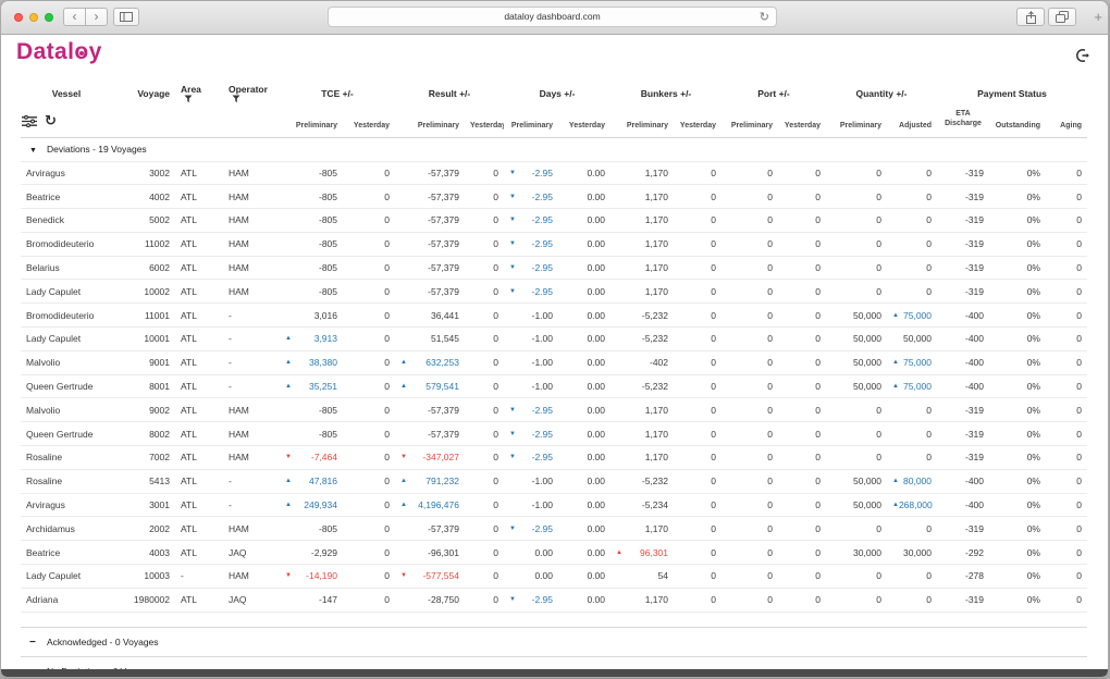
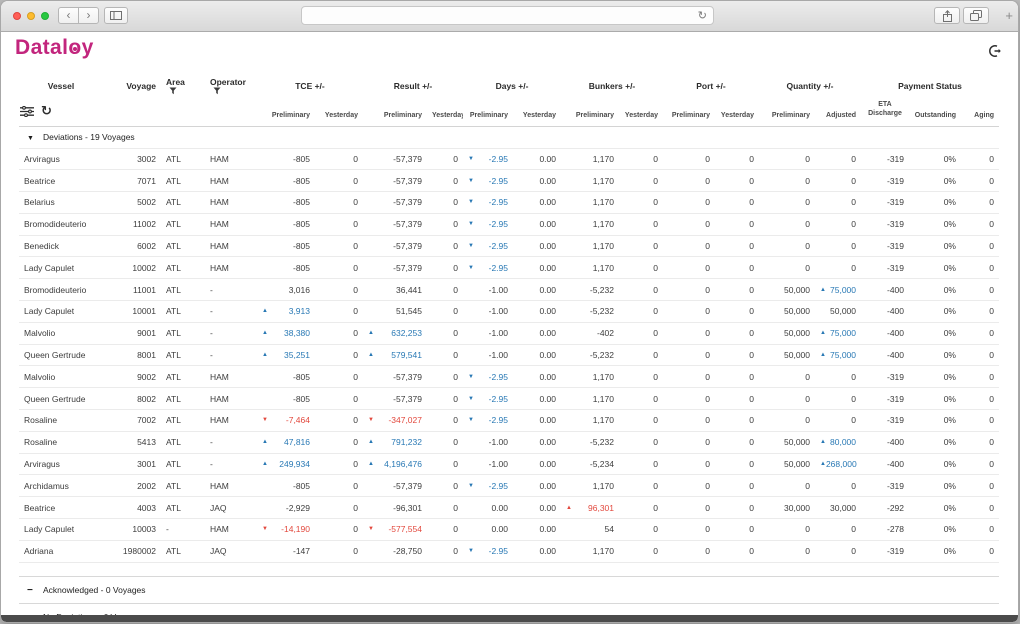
  ‹
  ›
- dataloy dashboard.com
  ↻
  +
  Dataloy
  Vessel	Voyage	Area	Operator	TCE +/-	Result +/-	Days +/-	Bunkers +/-	Port +/-	Quantity +/-	Payment Status
  Deviations - 19 Voyages
  Arviragus	3002	ATL	HAM	-805	0	-57,379	0	-2.95	0.00	1,170	0	0	0	0	0	-319	0%	0
- Beatrice	4002	ATL	HAM	-805	0	-57,379	0	-2.95	0.00	1,170	0	0	0	0	0	-319	0%	0
+ Beatrice	7071	ATL	HAM	-805	0	-57,379	0	-2.95	0.00	1,170	0	0	0	0	0	-319	0%	0
- Benedick	5002	ATL	HAM	-805	0	-57,379	0	-2.95	0.00	1,170	0	0	0	0	0	-319	0%	0
+ Belarius	5002	ATL	HAM	-805	0	-57,379	0	-2.95	0.00	1,170	0	0	0	0	0	-319	0%	0
  Bromodideuterio	11002	ATL	HAM	-805	0	-57,379	0	-2.95	0.00	1,170	0	0	0	0	0	-319	0%	0
- Belarius	6002	ATL	HAM	-805	0	-57,379	0	-2.95	0.00	1,170	0	0	0	0	0	-319	0%	0
+ Benedick	6002	ATL	HAM	-805	0	-57,379	0	-2.95	0.00	1,170	0	0	0	0	0	-319	0%	0
  Lady Capulet	10002	ATL	HAM	-805	0	-57,379	0	-2.95	0.00	1,170	0	0	0	0	0	-319	0%	0
  Bromodideuterio	11001	ATL	-	3,016	0	36,441	0	-1.00	0.00	-5,232	0	0	0	50,000	75,000	-400	0%	0
  Lady Capulet	10001	ATL	-	3,913	0	51,545	0	-1.00	0.00	-5,232	0	0	0	50,000	50,000	-400	0%	0
  Malvolio	9001	ATL	-	38,380	0	632,253	0	-1.00	0.00	-402	0	0	0	50,000	75,000	-400	0%	0
  Queen Gertrude	8001	ATL	-	35,251	0	579,541	0	-1.00	0.00	-5,232	0	0	0	50,000	75,000	-400	0%	0
  Malvolio	9002	ATL	HAM	-805	0	-57,379	0	-2.95	0.00	1,170	0	0	0	0	0	-319	0%	0
  Queen Gertrude	8002	ATL	HAM	-805	0	-57,379	0	-2.95	0.00	1,170	0	0	0	0	0	-319	0%	0
  Rosaline	7002	ATL	HAM	-7,464	0	-347,027	0	-2.95	0.00	1,170	0	0	0	0	0	-319	0%	0
  Rosaline	5413	ATL	-	47,816	0	791,232	0	-1.00	0.00	-5,232	0	0	0	50,000	80,000	-400	0%	0
  Arviragus	3001	ATL	-	249,934	0	4,196,476	0	-1.00	0.00	-5,234	0	0	0	50,000	268,000	-400	0%	0
  Archidamus	2002	ATL	HAM	-805	0	-57,379	0	-2.95	0.00	1,170	0	0	0	0	0	-319	0%	0
  Beatrice	4003	ATL	JAQ	-2,929	0	-96,301	0	0.00	0.00	96,301	0	0	0	30,000	30,000	-292	0%	0
  Lady Capulet	10003	-	HAM	-14,190	0	-577,554	0	0.00	0.00	54	0	0	0	0	0	-278	0%	0
  Adriana	1980002	ATL	JAQ	-147	0	-28,750	0	-2.95	0.00	1,170	0	0	0	0	0	-319	0%	0
  − Acknowledged - 0 Voyages
